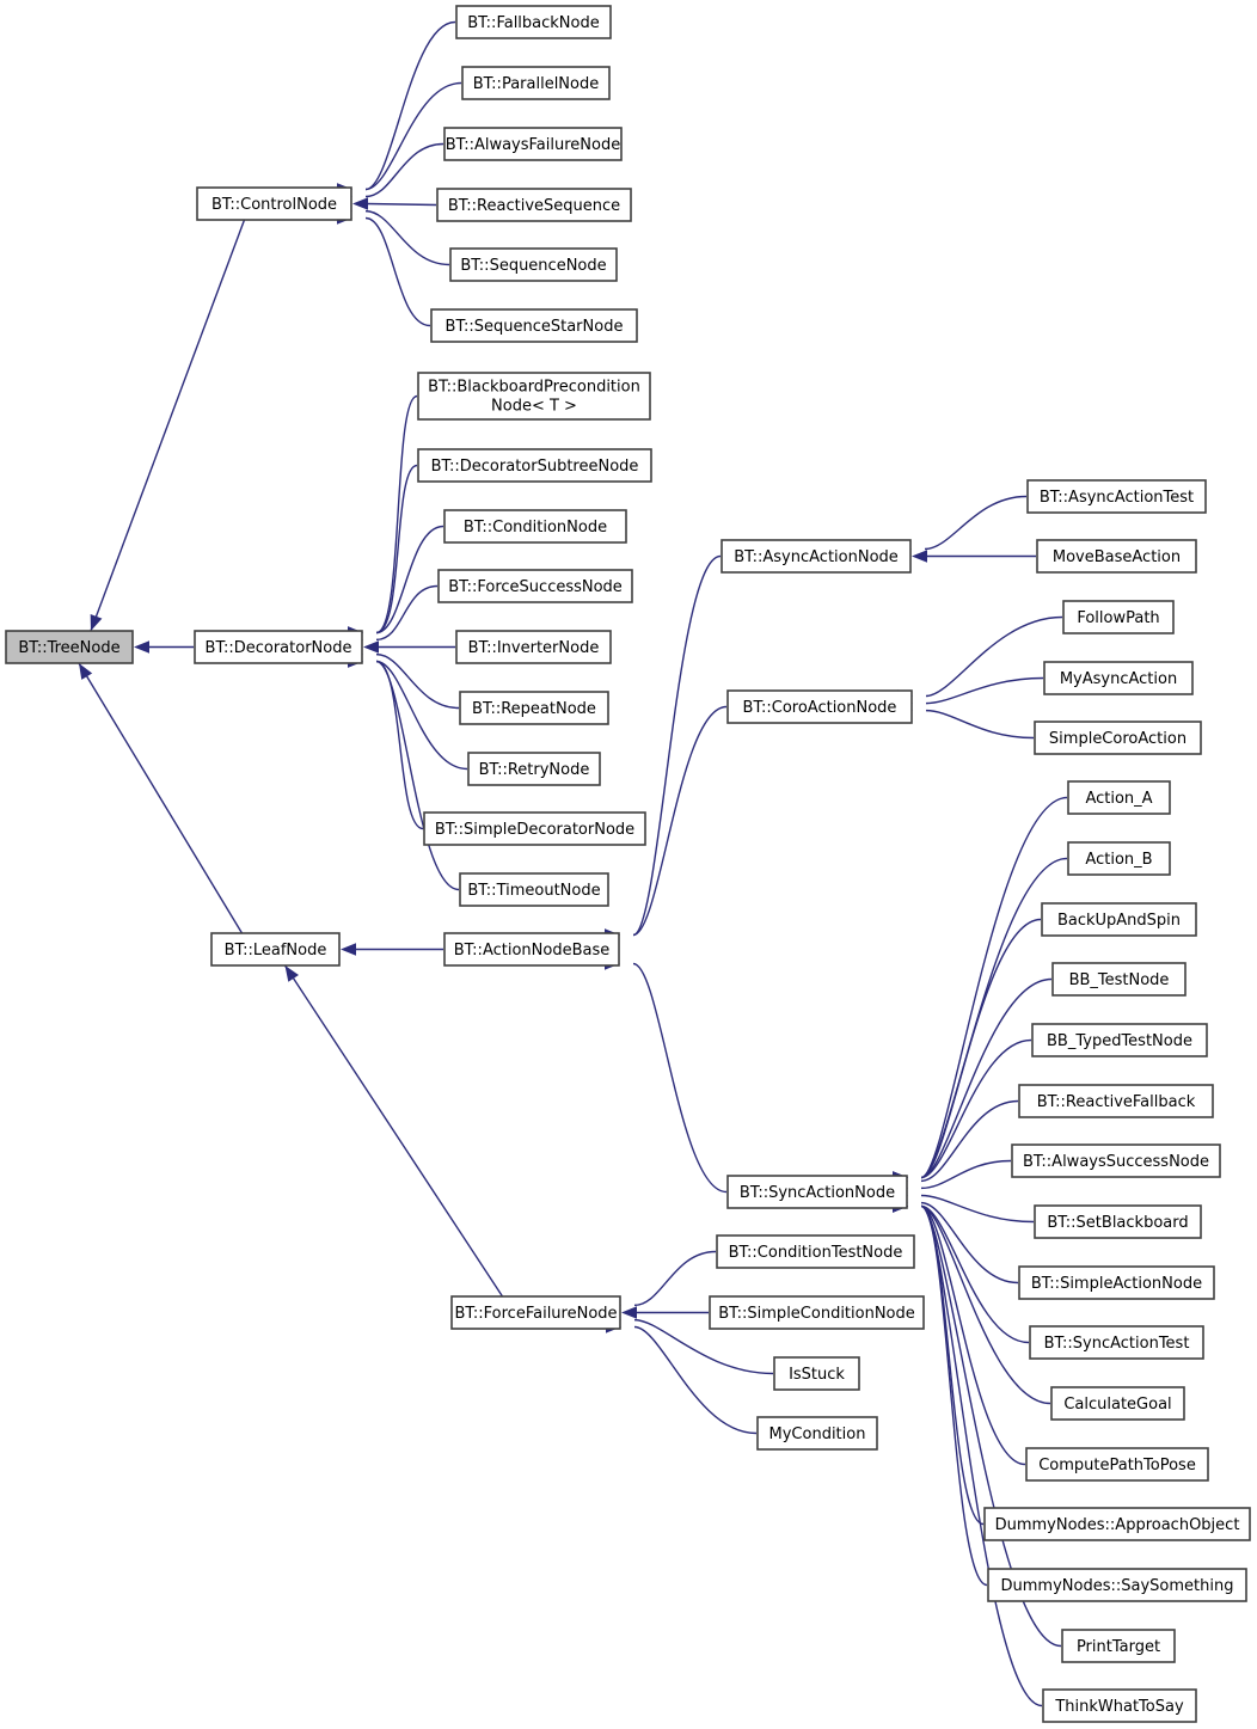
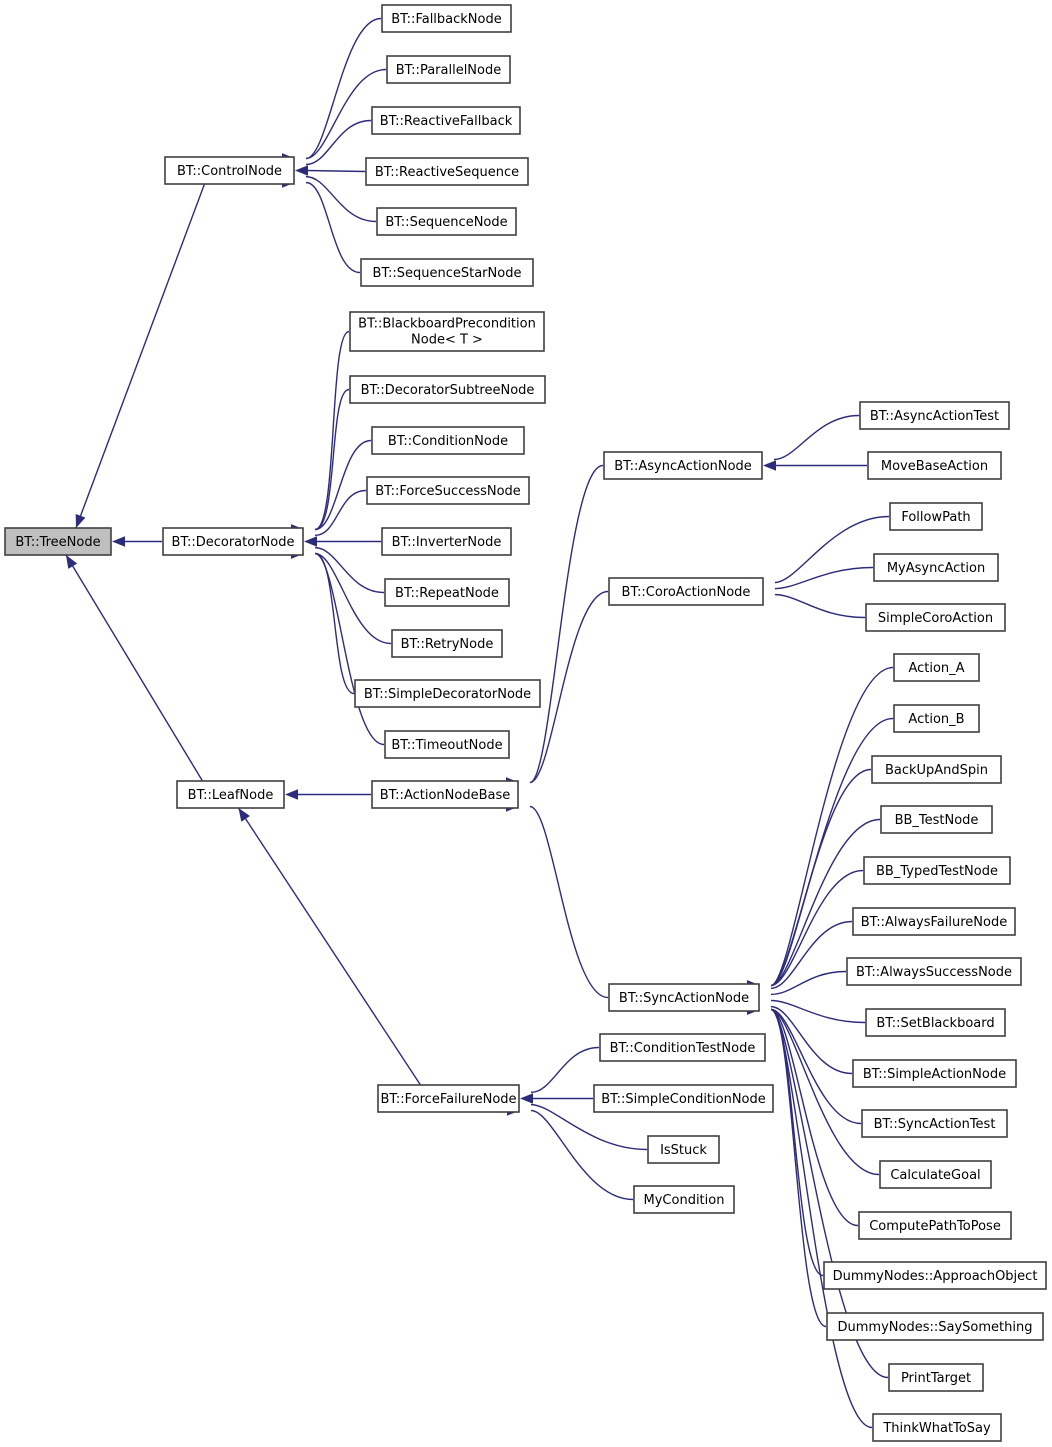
  BT::TreeNode
  BT::ControlNode
  BT::DecoratorNode
  BT::LeafNode
  BT::FallbackNode
  BT::ParallelNode
- BT::AlwaysFailureNode
+ BT::ReactiveFallback
  BT::ReactiveSequence
  BT::SequenceNode
  BT::SequenceStarNode
  BT::BlackboardPrecondition Node< T >
  BT::DecoratorSubtreeNode
  BT::ConditionNode
  BT::ForceSuccessNode
  BT::InverterNode
  BT::RepeatNode
  BT::RetryNode
  BT::SimpleDecoratorNode
  BT::TimeoutNode
  BT::ActionNodeBase
  BT::AsyncActionNode
  BT::CoroActionNode
  BT::SyncActionNode
  BT::AsyncActionTest
  MoveBaseAction
  FollowPath
  MyAsyncAction
  SimpleCoroAction
  Action_A
  Action_B
  BackUpAndSpin
  BB_TestNode
  BB_TypedTestNode
- BT::ReactiveFallback
+ BT::AlwaysFailureNode
  BT::AlwaysSuccessNode
  BT::SetBlackboard
  BT::SimpleActionNode
  BT::SyncActionTest
  CalculateGoal
  ComputePathToPose
  DummyNodes::ApproachObject
  DummyNodes::SaySomething
  PrintTarget
  ThinkWhatToSay
  BT::ConditionTestNode
  BT::ForceFailureNode
  BT::SimpleConditionNode
  IsStuck
  MyCondition
